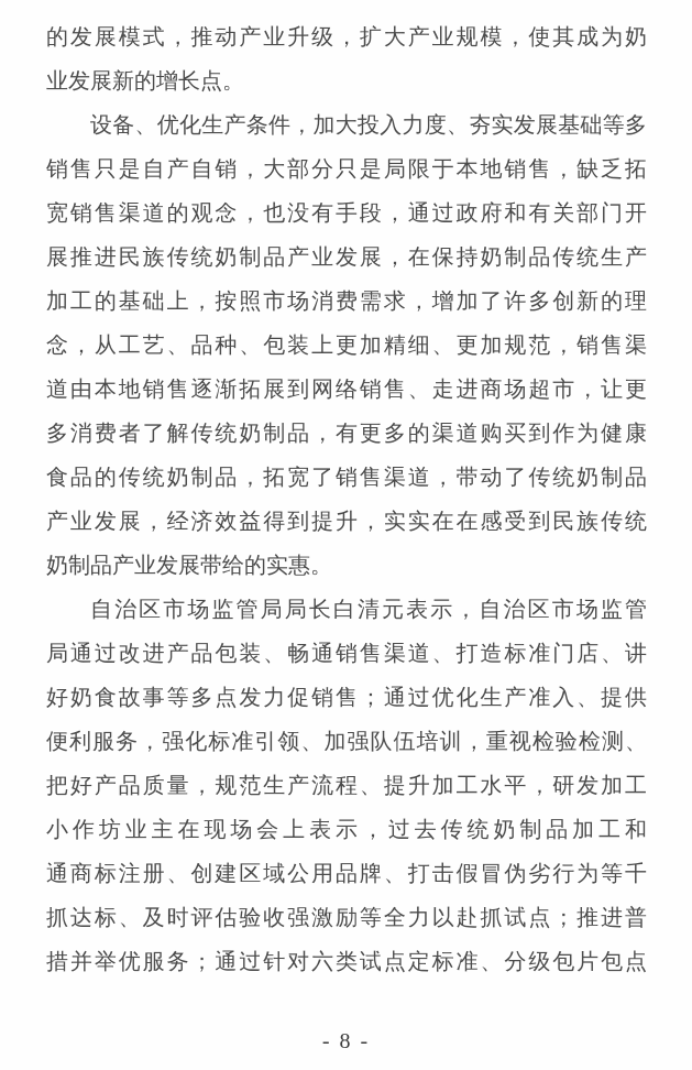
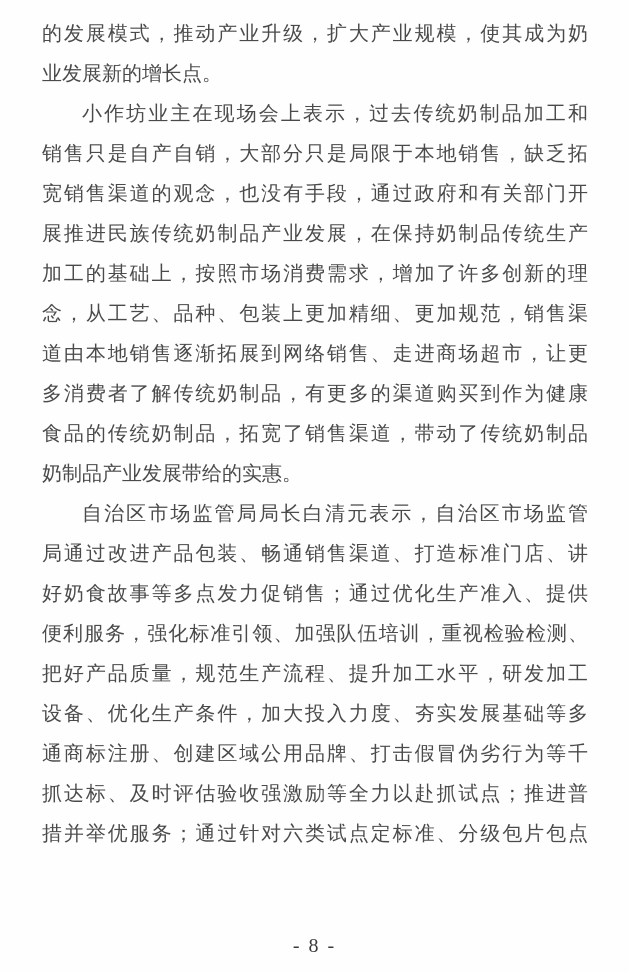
  的发展模式，推动产业升级，扩大产业规模，使其成为奶
  业发展新的增长点。
- 设备、优化生产条件，加大投入力度、夯实发展基础等多
+ 小作坊业主在现场会上表示，过去传统奶制品加工和
  销售只是自产自销，大部分只是局限于本地销售，缺乏拓
  宽销售渠道的观念，也没有手段，通过政府和有关部门开
  展推进民族传统奶制品产业发展，在保持奶制品传统生产
  加工的基础上，按照市场消费需求，增加了许多创新的理
  念，从工艺、品种、包装上更加精细、更加规范，销售渠
  道由本地销售逐渐拓展到网络销售、走进商场超市，让更
  多消费者了解传统奶制品，有更多的渠道购买到作为健康
  食品的传统奶制品，拓宽了销售渠道，带动了传统奶制品
- 产业发展，经济效益得到提升，实实在在感受到民族传统
  奶制品产业发展带给的实惠。
  自治区市场监管局局长白清元表示，自治区市场监管
  局通过改进产品包装、畅通销售渠道、打造标准门店、讲
  好奶食故事等多点发力促销售；通过优化生产准入、提供
  便利服务，强化标准引领、加强队伍培训，重视检验检测、
  把好产品质量，规范生产流程、提升加工水平，研发加工
- 小作坊业主在现场会上表示，过去传统奶制品加工和
+ 设备、优化生产条件，加大投入力度、夯实发展基础等多
  通商标注册、创建区域公用品牌、打击假冒伪劣行为等千
  抓达标、及时评估验收强激励等全力以赴抓试点；推进普
  措并举优服务；通过针对六类试点定标准、分级包片包点
  - 8 -
